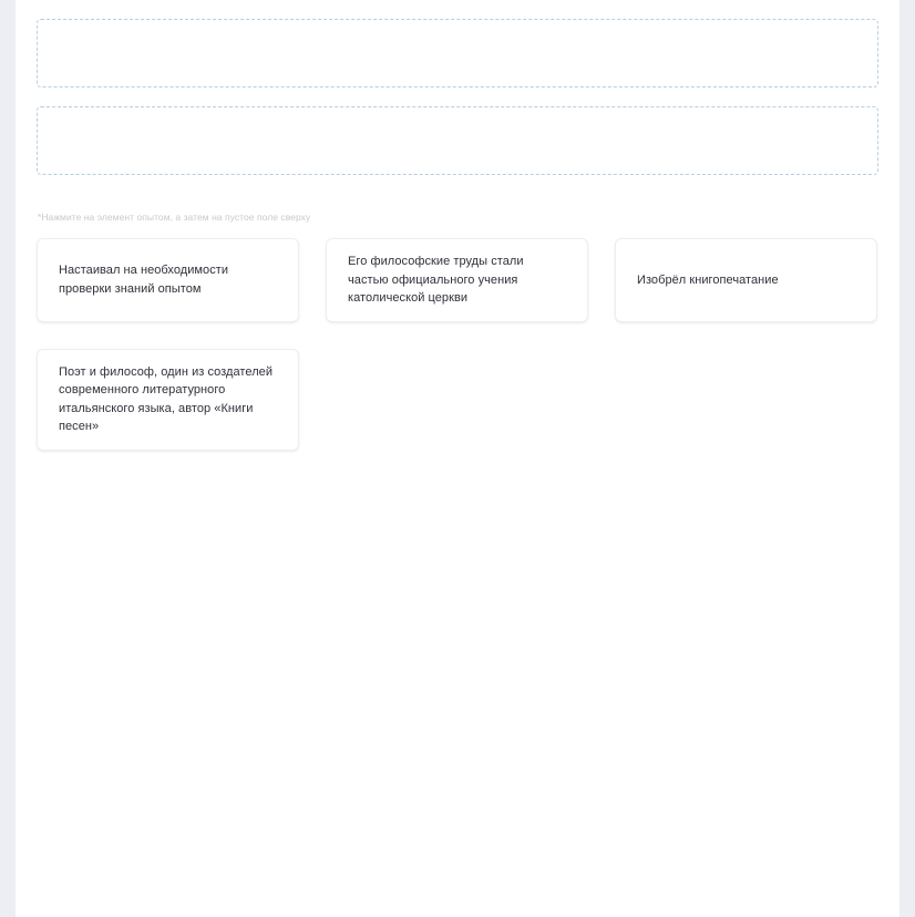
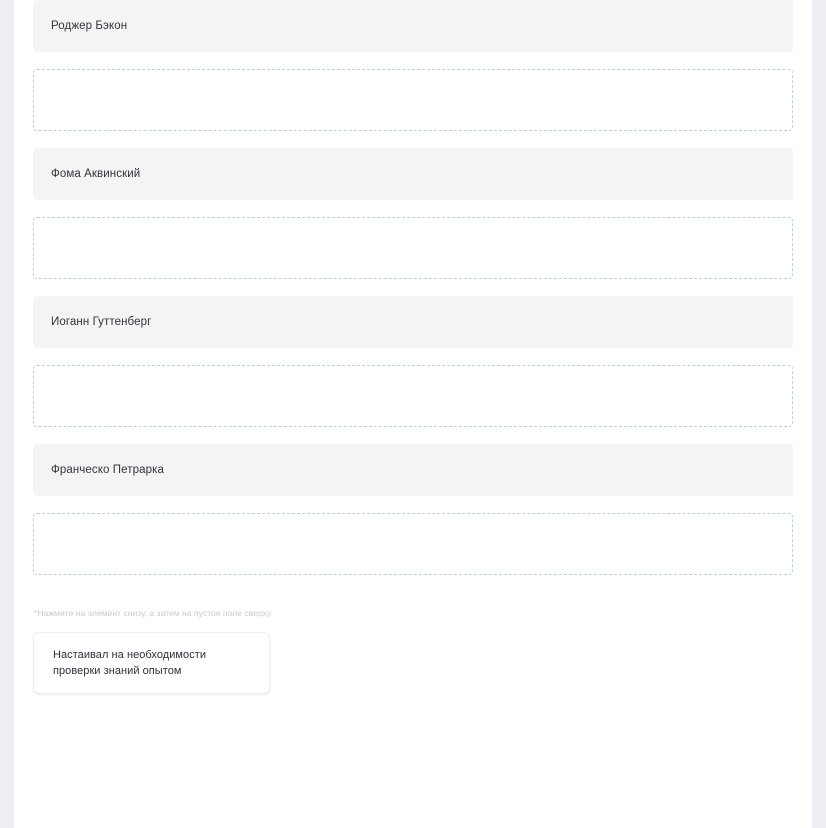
+ Роджер Бэкон
+ Фома Аквинский
+ Иоганн Гуттенберг
+ Франческо Петрарка
- *Нажмите на элемент опытом, а затем на пустое поле сверху
+ *Нажмите на элемент снизу, а затем на пустое поле сверху
  Настаивал на необходимости проверки знаний опытом
- Его философские труды стали частью официального учения католической церкви
- Изобрёл книгопечатание
- Поэт и философ, один из создателей современного литературного итальянского языка, автор «Книги песен»
